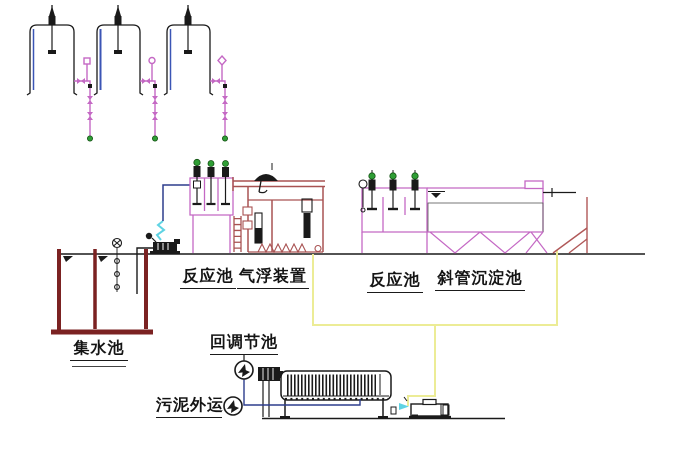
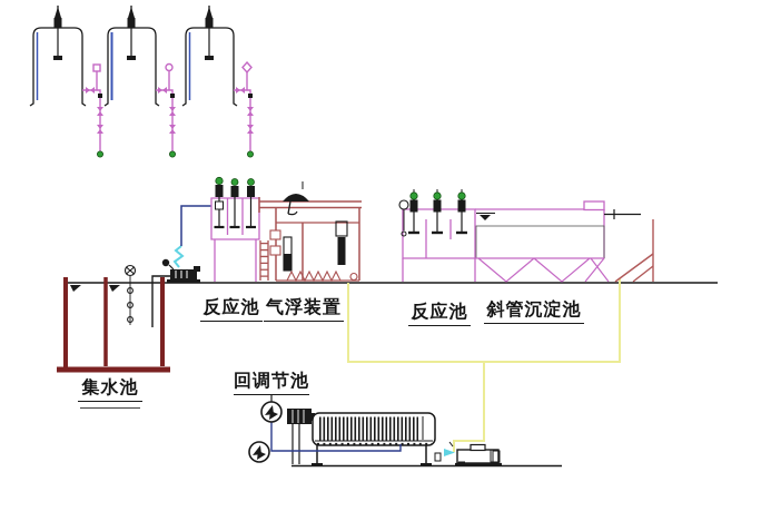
  反应池
  气浮装置
  反应池
  斜管沉淀池
  集水池
  回调节池
- 污泥外运
